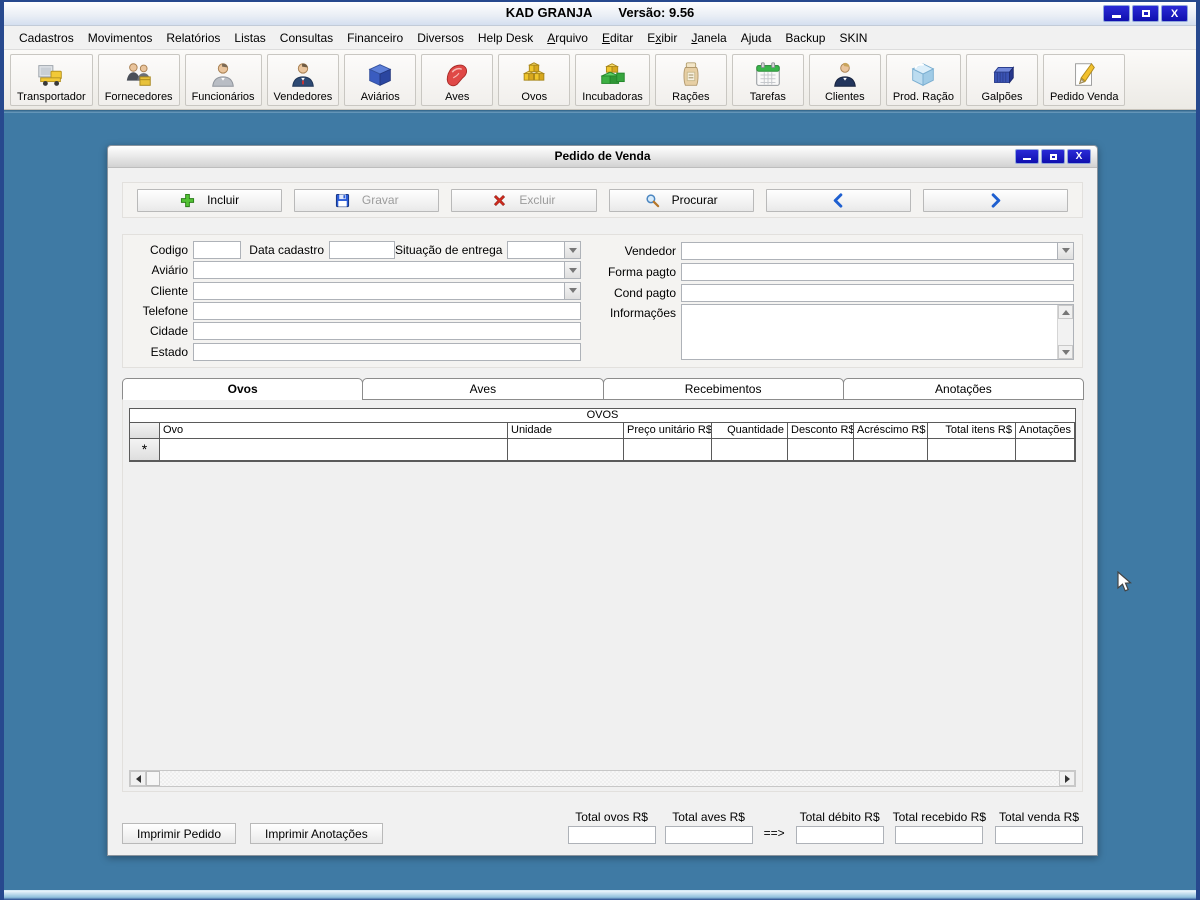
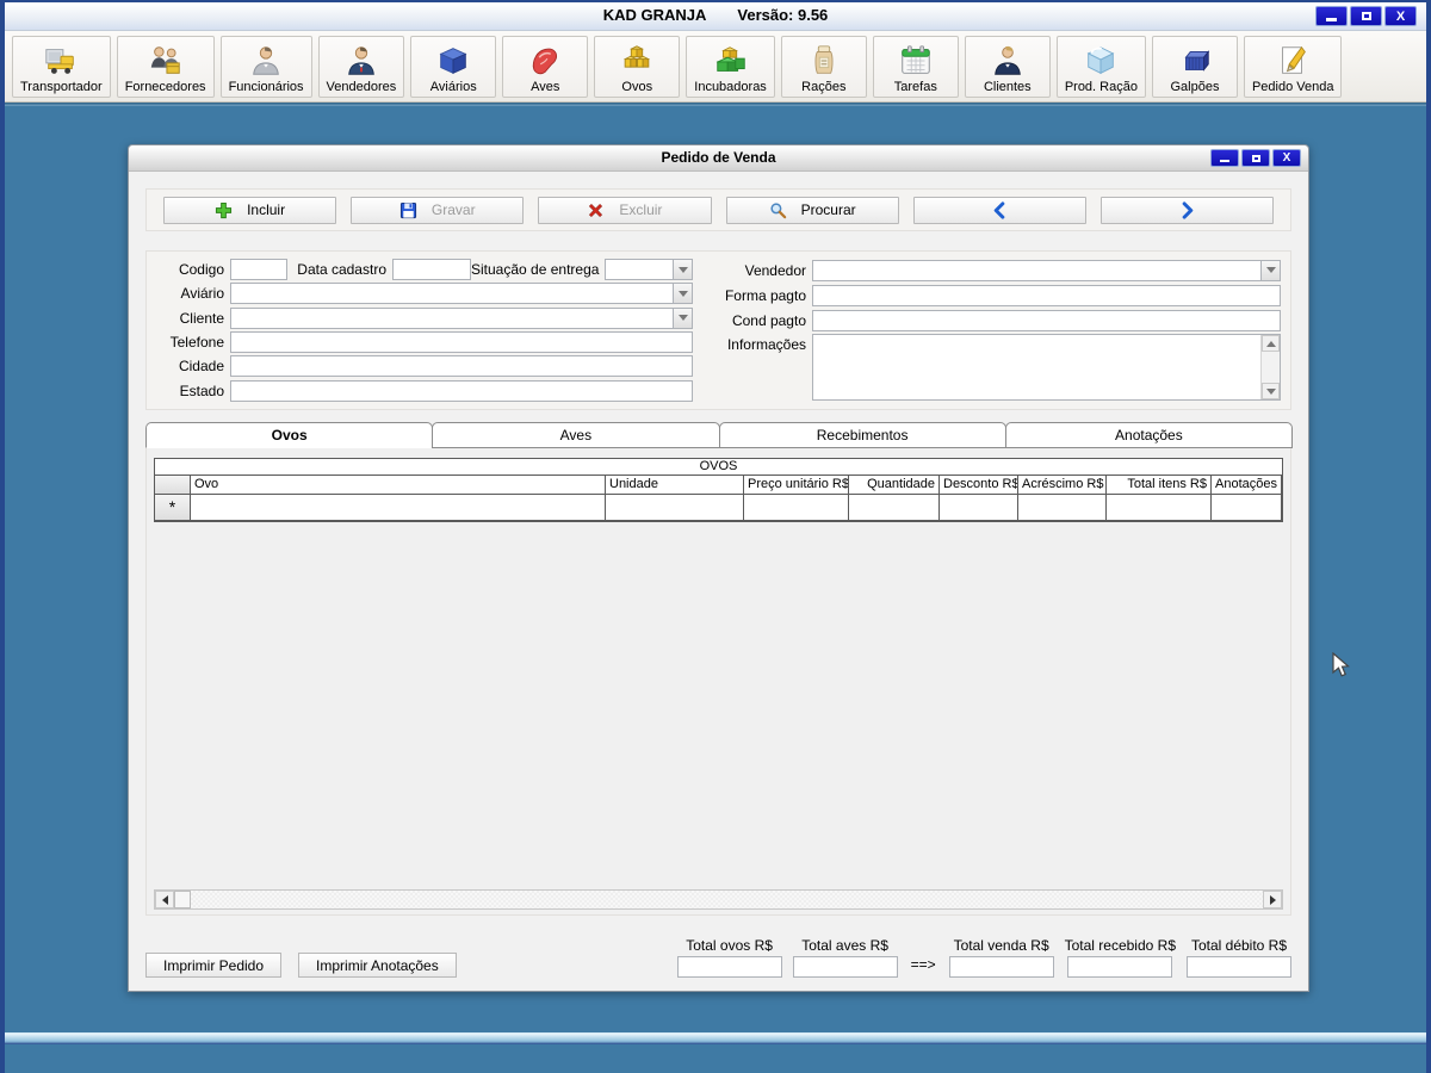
  KAD GRANJA Versão: 9.56
  X
- Cadastros
- Movimentos
- Relatórios
- Listas
- Consultas
- Financeiro
- Diversos
- Help Desk
- Arquivo
- Editar
- Exibir
- Janela
- Ajuda
- Backup
- SKIN
  Transportador
  Fornecedores
  Funcionários
  Vendedores
  Aviários
  Aves
  Ovos
  Incubadoras
  Rações
  Tarefas
  Clientes
  Prod. Ração
  Galpões
  Pedido Venda
  Pedido de Venda
  X
  Incluir
  Gravar
  Excluir
  Procurar
  Codigo
  Data cadastro
  Situação de entrega
  Aviário
  Cliente
  Telefone
  Cidade
  Estado
  Vendedor
  Forma pagto
  Cond pagto
  Informações
  Ovos
  Aves
  Recebimentos
  Anotações
  OVOS
  Ovo
  Unidade
  Preço unitário R$
  Quantidade
  Desconto R$
  Acréscimo R$
  Total itens R$
  Anotações
  *
  Imprimir Pedido
  Imprimir Anotações
  Total ovos R$
  Total aves R$
  ==>
- Total débito R$
+ Total venda R$
  Total recebido R$
- Total venda R$
+ Total débito R$
